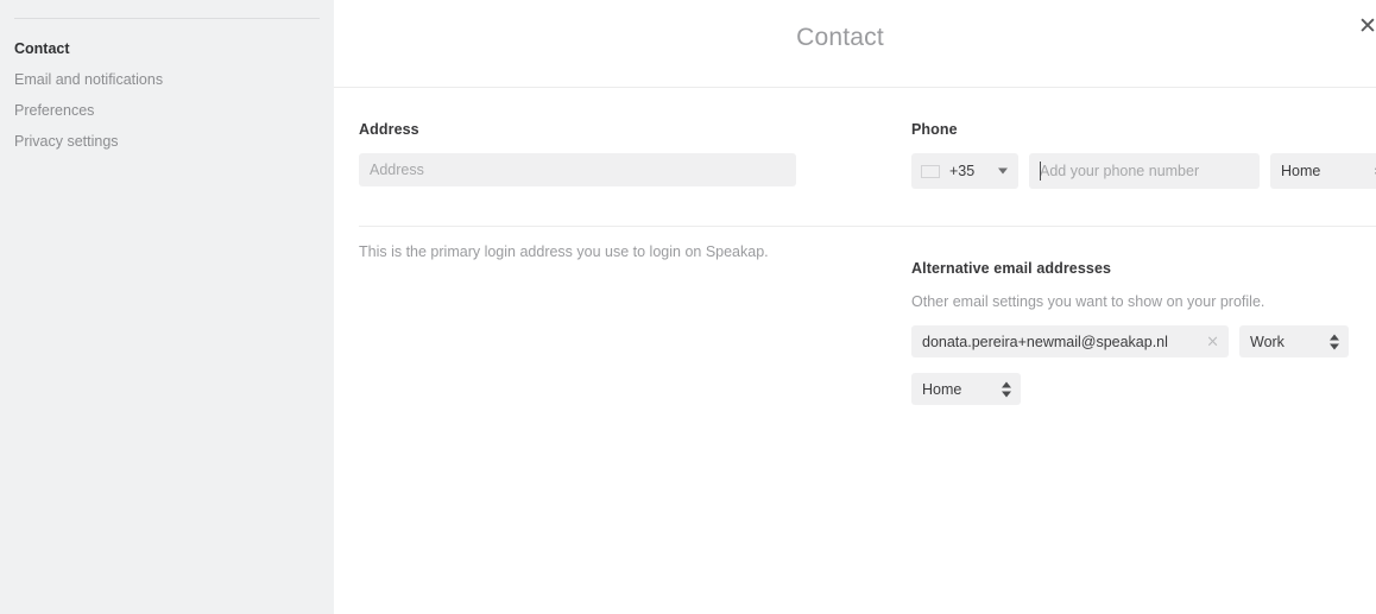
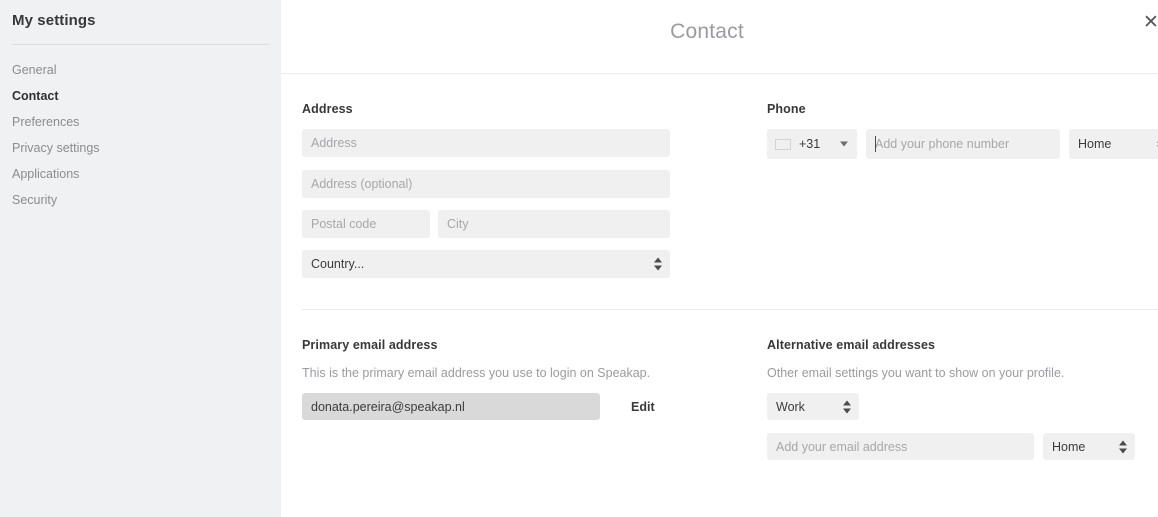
+ My settings
+ General
  Contact
- Email and notifications
  Preferences
  Privacy settings
+ Applications
+ Security
  Contact
  ✕
  Address
  Address
+ Address (optional)
+ Postal code
+ City
+ Country...
  Phone
- +35
+ +31
  Add your phone number
  Home
+ Primary email address
- This is the primary login address you use to login on Speakap.
+ This is the primary email address you use to login on Speakap.
+ donata.pereira@speakap.nl
+ Edit
  Alternative email addresses
  Other email settings you want to show on your profile.
- donata.pereira+newmail@speakap.nl
- ×
  Work
+ Add your email address
  Home
